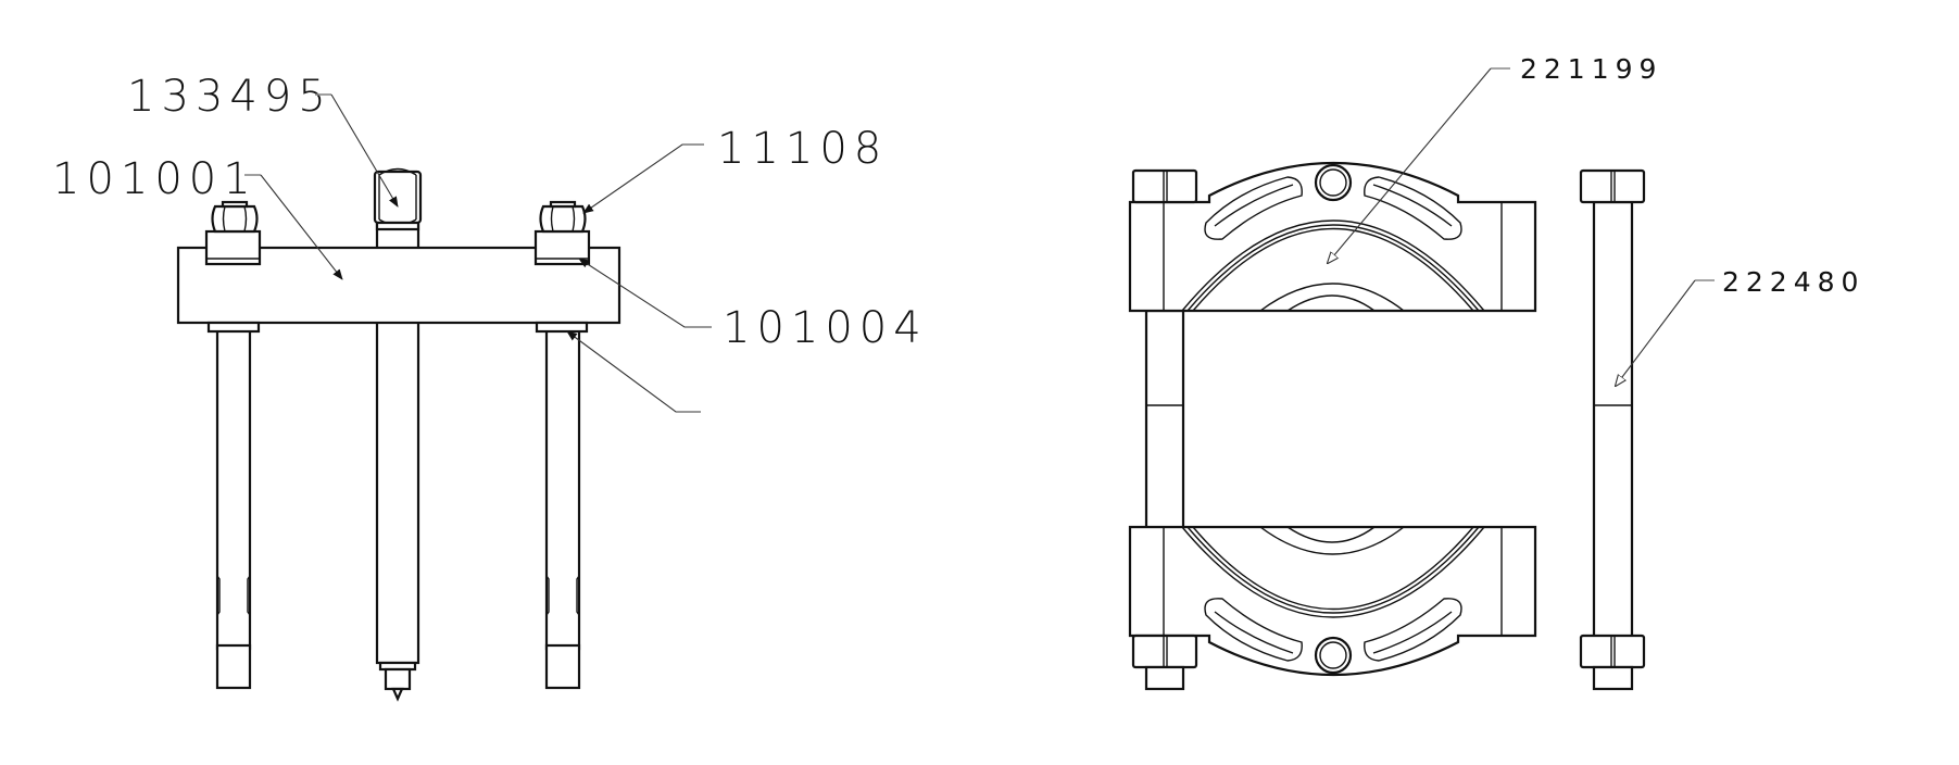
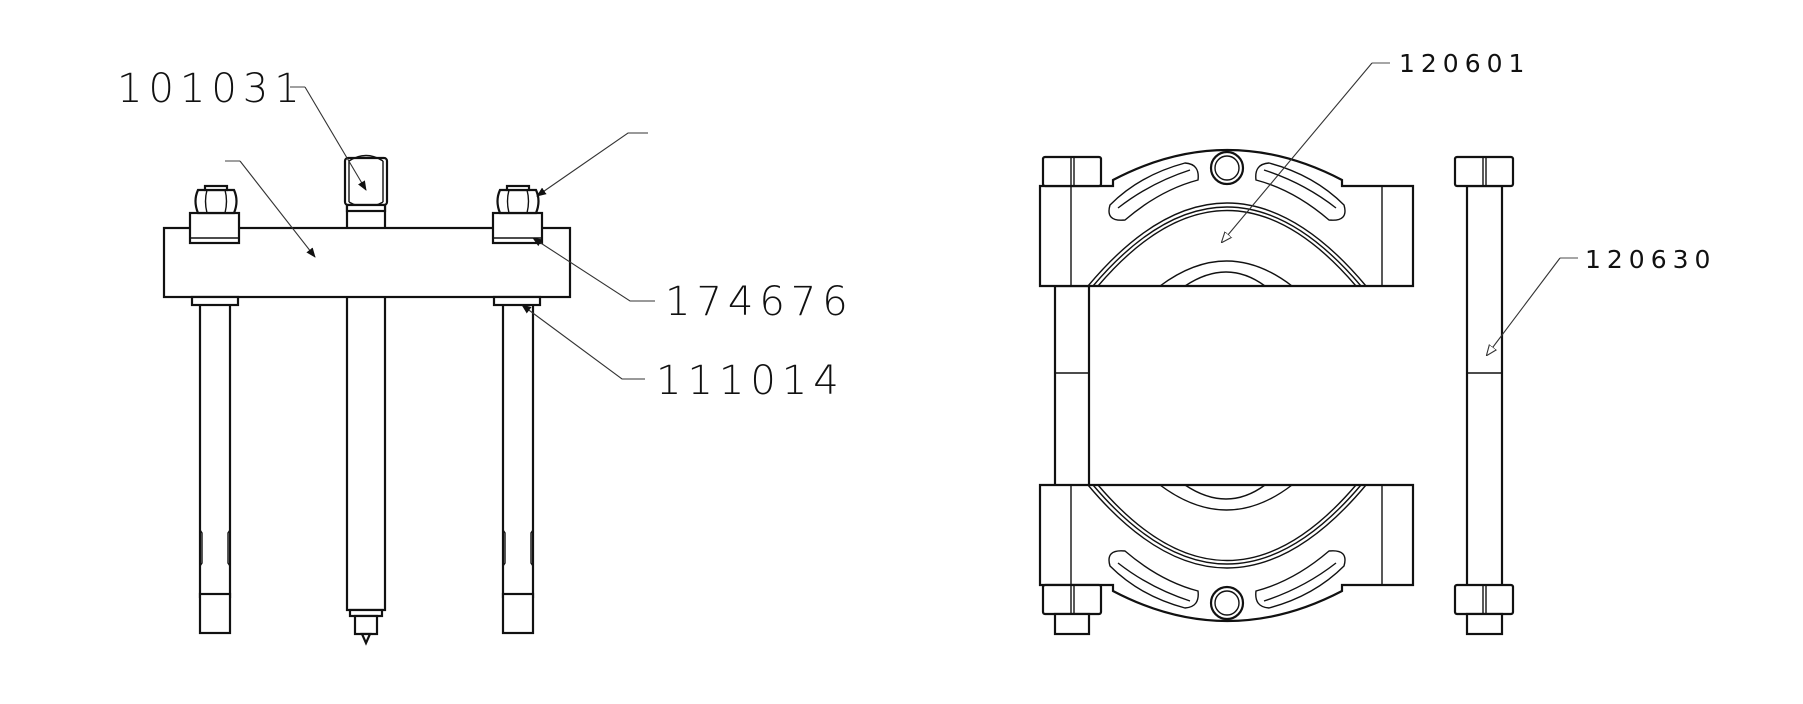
- 133495
+ 101031
- 101001
- 11108
- 101004
+ 174676
+ 111014
- 221199
+ 120601
- 222480
+ 120630
